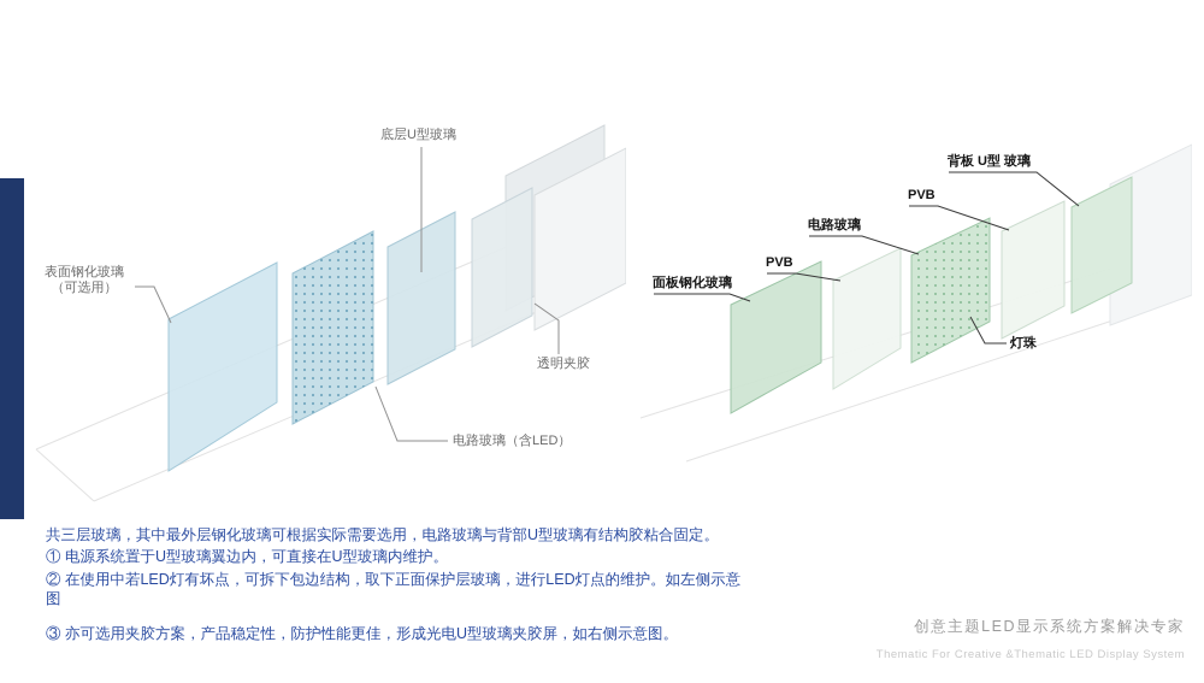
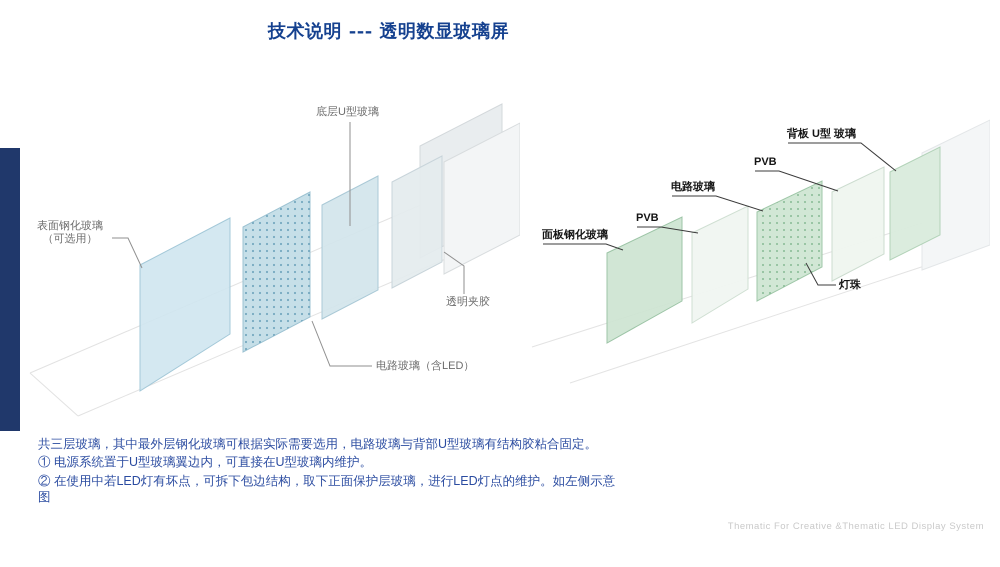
+ 技术说明 --- 透明数显玻璃屏
  底层U型玻璃
  表面钢化玻璃
  （可选用）
  透明夹胶
  电路玻璃（含LED）
  面板钢化玻璃
  PVB
  电路玻璃
  PVB
  背板 U型 玻璃
  灯珠
  共三层玻璃，其中最外层钢化玻璃可根据实际需要选用，电路玻璃与背部U型玻璃有结构胶粘合固定。
  ① 电源系统置于U型玻璃翼边内，可直接在U型玻璃内维护。
  ② 在使用中若LED灯有坏点，可拆下包边结构，取下正面保护层玻璃，进行LED灯点的维护。如左侧示意
  图
- ③ 亦可选用夹胶方案，产品稳定性，防护性能更佳，形成光电U型玻璃夹胶屏，如右侧示意图。
- 创意主题LED显示系统方案解决专家
  Thematic For Creative &Thematic LED Display System
